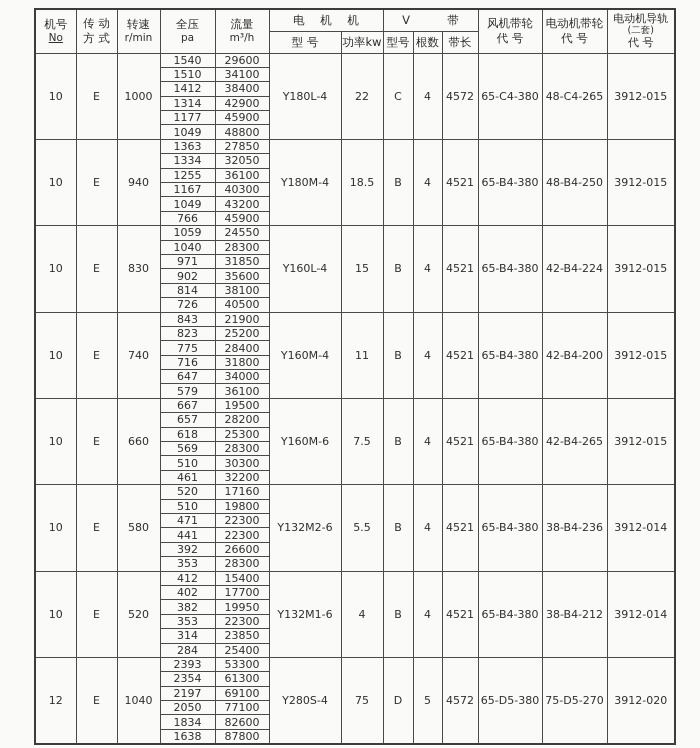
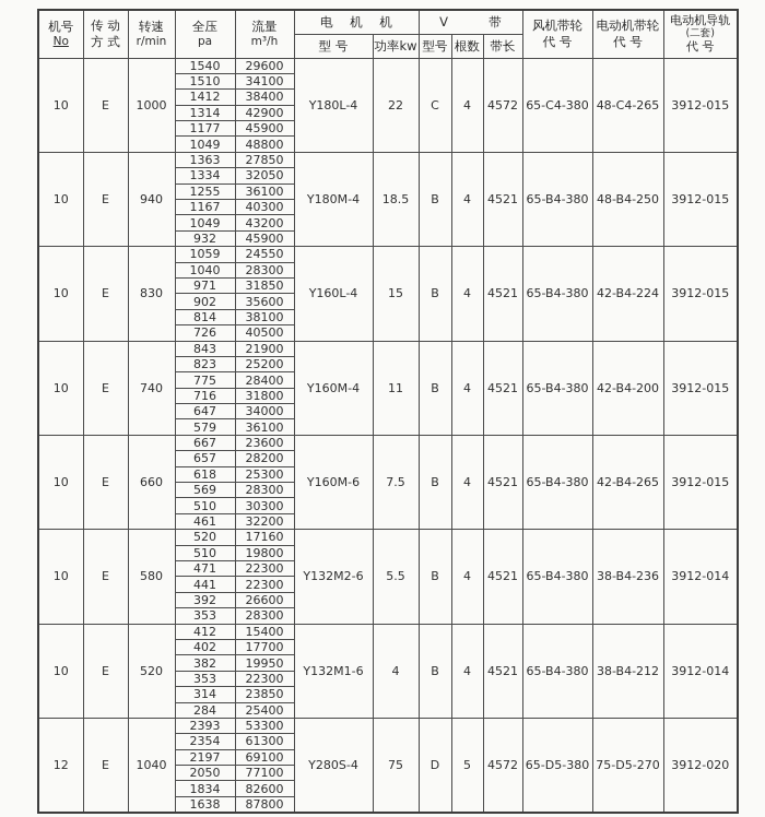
  机号 No	传 动 方 式	转速 r/min	全压 pa	流量 m³/h	电 机 机	V 带	风机带轮 代 号	电动机带轮 代 号	电动机导轨 (二套) 代 号
  型 号	功率kw	型号	根数	带长
  10	E	1000	1540	29600	Y180L-4	22	C	4	4572	65-C4-380	48-C4-265	3912-015
  1510	34100
  1412	38400
  1314	42900
  1177	45900
  1049	48800
  10	E	940	1363	27850	Y180M-4	18.5	B	4	4521	65-B4-380	48-B4-250	3912-015
  1334	32050
  1255	36100
  1167	40300
  1049	43200
- 766	45900
+ 932	45900
  10	E	830	1059	24550	Y160L-4	15	B	4	4521	65-B4-380	42-B4-224	3912-015
  1040	28300
  971	31850
  902	35600
  814	38100
  726	40500
  10	E	740	843	21900	Y160M-4	11	B	4	4521	65-B4-380	42-B4-200	3912-015
  823	25200
  775	28400
  716	31800
  647	34000
  579	36100
- 10	E	660	667	19500	Y160M-6	7.5	B	4	4521	65-B4-380	42-B4-265	3912-015
+ 10	E	660	667	23600	Y160M-6	7.5	B	4	4521	65-B4-380	42-B4-265	3912-015
  657	28200
  618	25300
  569	28300
  510	30300
  461	32200
  10	E	580	520	17160	Y132M2-6	5.5	B	4	4521	65-B4-380	38-B4-236	3912-014
  510	19800
  471	22300
  441	22300
  392	26600
  353	28300
  10	E	520	412	15400	Y132M1-6	4	B	4	4521	65-B4-380	38-B4-212	3912-014
  402	17700
  382	19950
  353	22300
  314	23850
  284	25400
  12	E	1040	2393	53300	Y280S-4	75	D	5	4572	65-D5-380	75-D5-270	3912-020
  2354	61300
  2197	69100
  2050	77100
  1834	82600
  1638	87800
